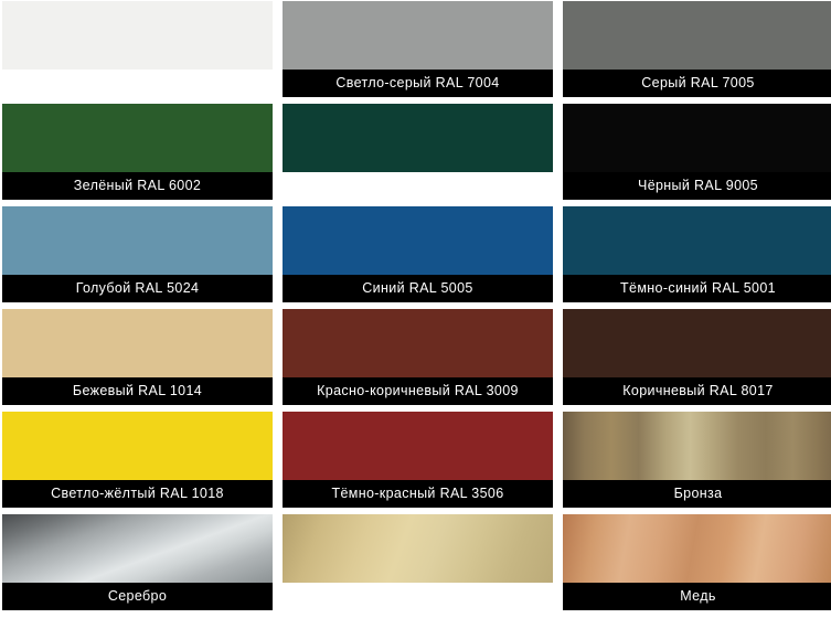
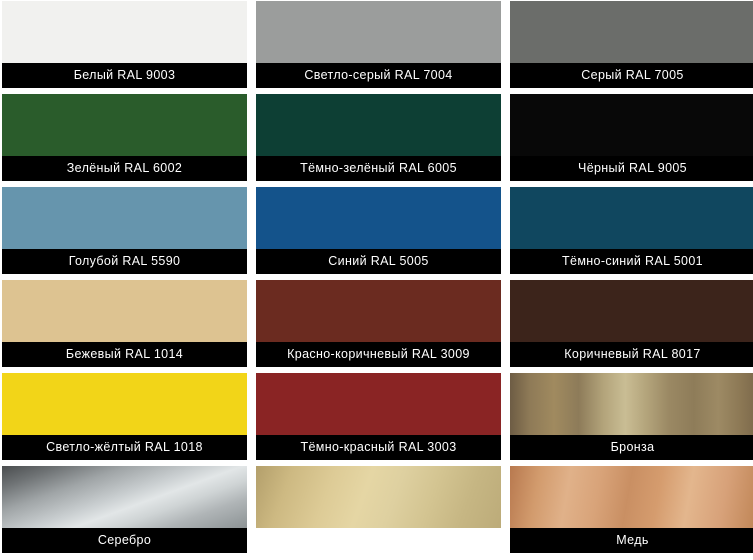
+ Белый RAL 9003
  Светло-серый RAL 7004
  Серый RAL 7005
  Зелёный RAL 6002
+ Тёмно-зелёный RAL 6005
  Чёрный RAL 9005
- Голубой RAL 5024
+ Голубой RAL 5590
  Синий RAL 5005
  Тёмно-синий RAL 5001
  Бежевый RAL 1014
  Красно-коричневый RAL 3009
  Коричневый RAL 8017
  Светло-жёлтый RAL 1018
- Тёмно-красный RAL 3506
+ Тёмно-красный RAL 3003
  Бронза
  Серебро
  Медь
